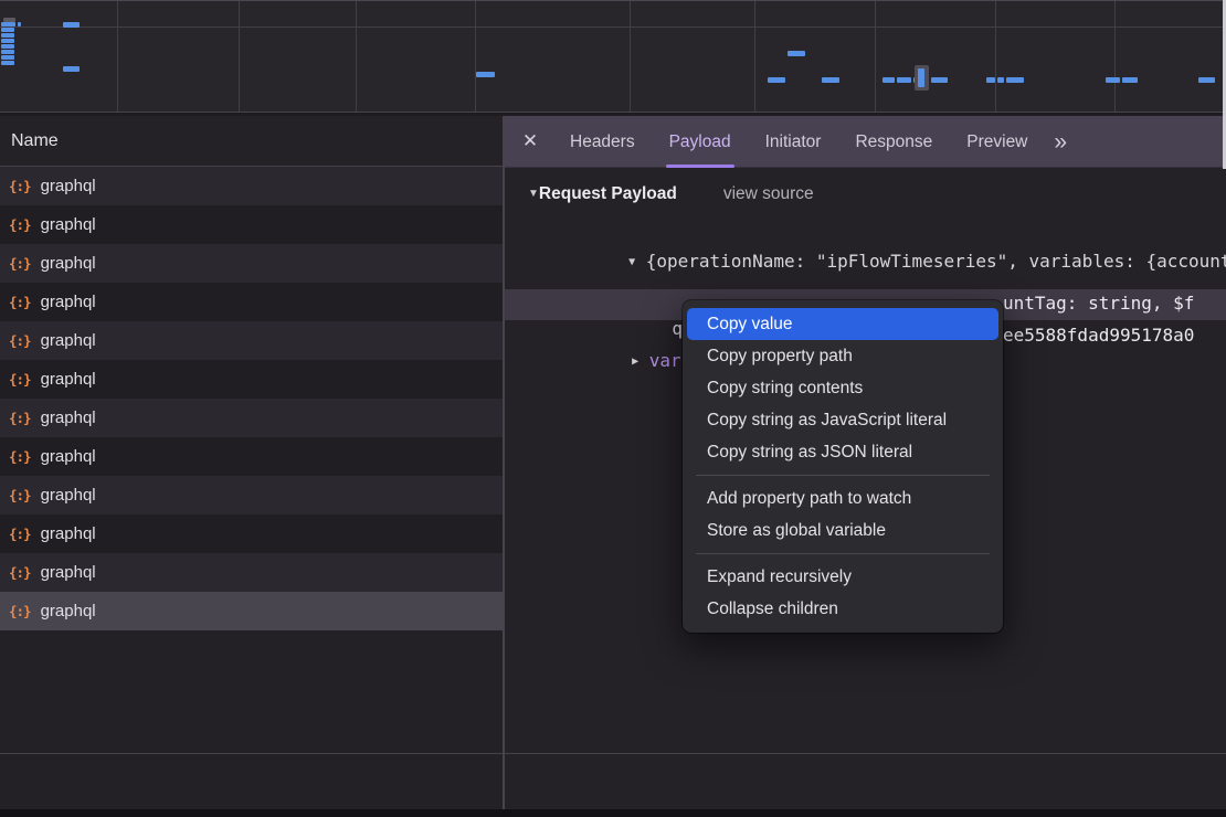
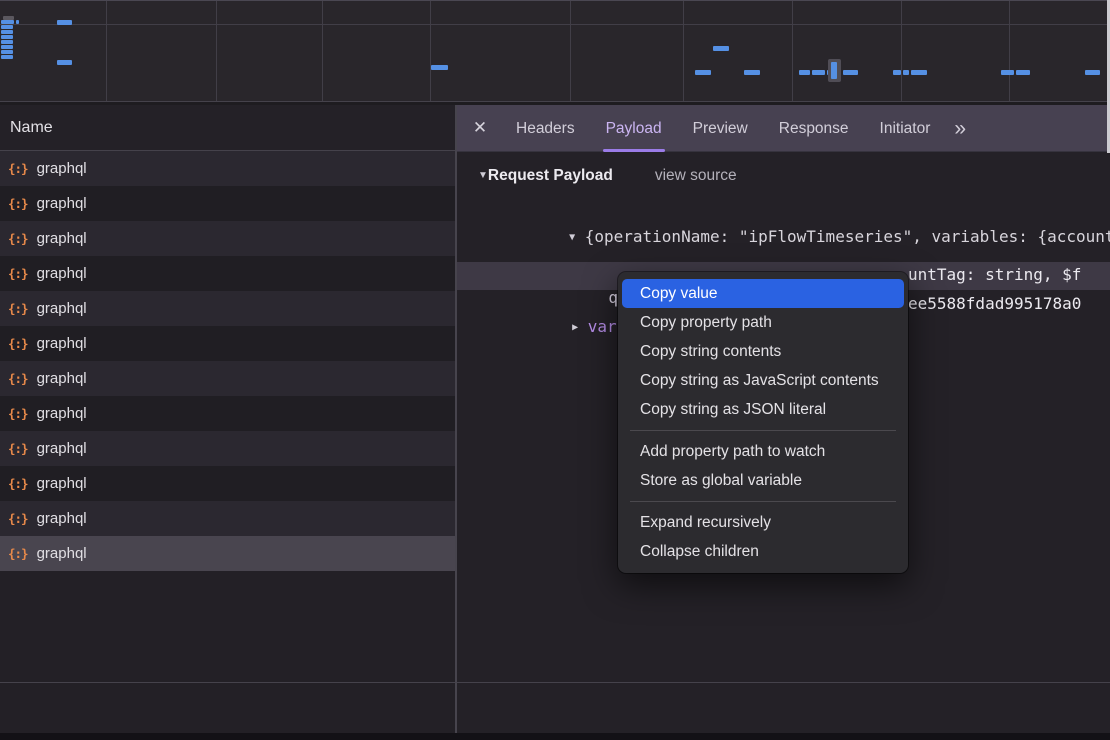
  Name
  {:}
  graphql
  {:}
  graphql
  {:}
  graphql
  {:}
  graphql
  {:}
  graphql
  {:}
  graphql
  {:}
  graphql
  {:}
  graphql
  {:}
  graphql
  {:}
  graphql
  {:}
  graphql
  {:}
  graphql
  ✕
  Headers
  Payload
- Initiator
+ Preview
  Response
- Preview
+ Initiator
  »
  ▼Request Payload view source
  ▼ {operationName: "ipFlowTimeseries", variables: {accoun
  untTag: string, $f
  ee5588fdad995178a0
  Copy value
  Copy property path
  Copy string contents
- Copy string as JavaScript literal
+ Copy string as JavaScript contents
  Copy string as JSON literal
  Add property path to watch
  Store as global variable
  Expand recursively
  Collapse children
